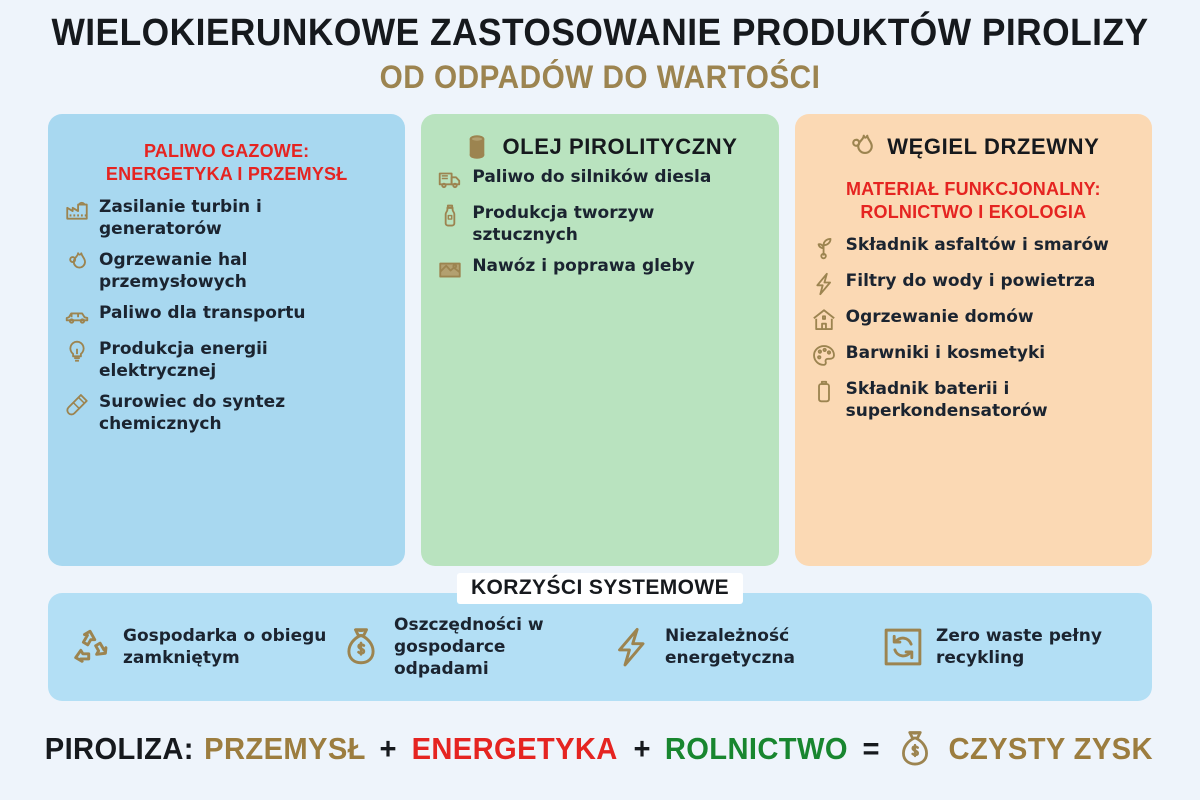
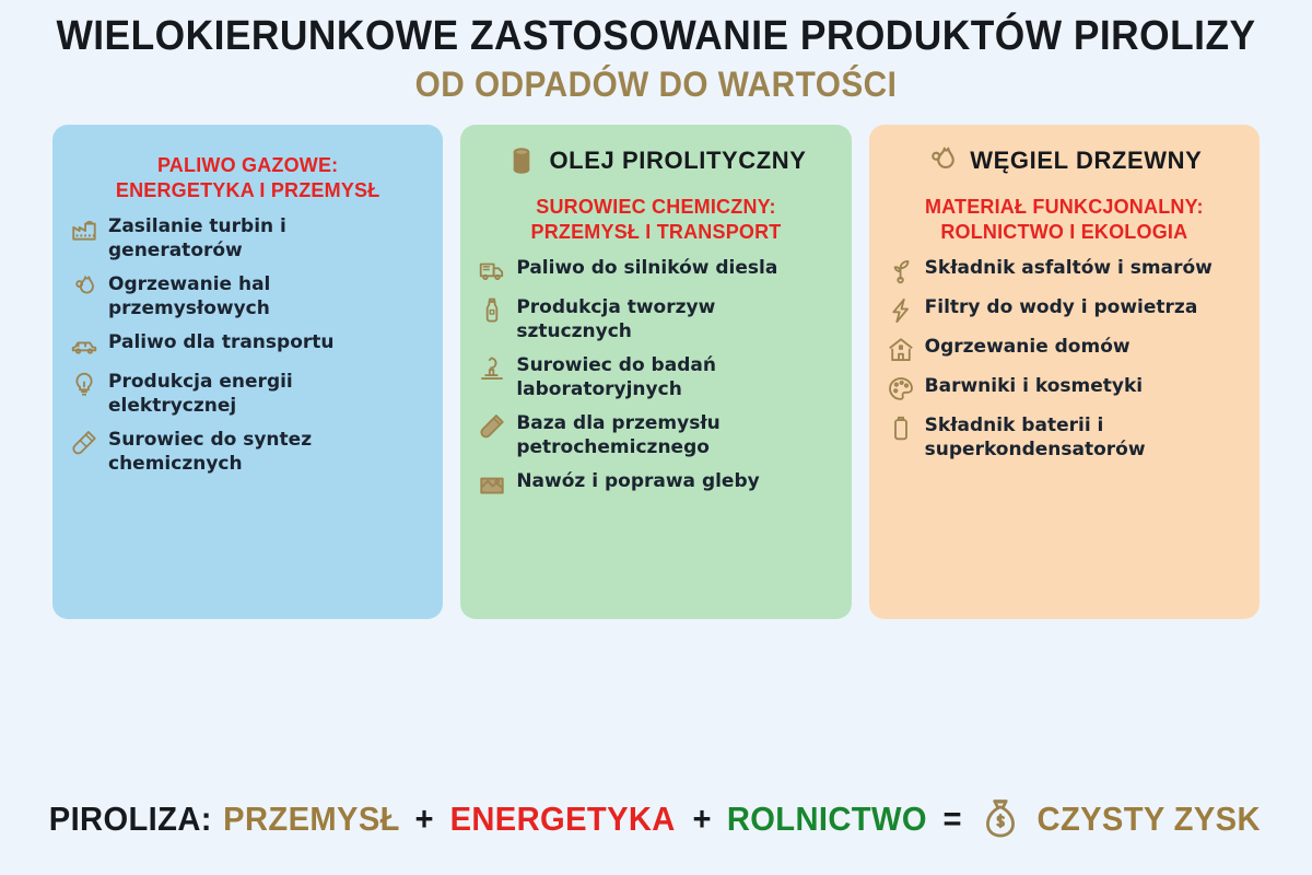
  WIELOKIERUNKOWE ZASTOSOWANIE PRODUKTÓW PIROLIZY
  OD ODPADÓW DO WARTOŚCI
  PALIWO GAZOWE:
  ENERGETYKA I PRZEMYSŁ
  Zasilanie turbin i generatorów
  Ogrzewanie hal przemysłowych
  Paliwo dla transportu
  Produkcja energii elektrycznej
  Surowiec do syntez chemicznych
  OLEJ PIROLITYCZNY
+ SUROWIEC CHEMICZNY:
+ PRZEMYSŁ I TRANSPORT
  Paliwo do silników diesla
  Produkcja tworzyw sztucznych
+ Surowiec do badań laboratoryjnych
+ Baza dla przemysłu petrochemicznego
  Nawóz i poprawa gleby
  WĘGIEL DRZEWNY
  MATERIAŁ FUNKCJONALNY:
  ROLNICTWO I EKOLOGIA
  Składnik asfaltów i smarów
  Filtry do wody i powietrza
  Ogrzewanie domów
  Barwniki i kosmetyki
  Składnik baterii i superkondensatorów
- KORZYŚCI SYSTEMOWE
- Gospodarka o obiegu zamkniętym
- Oszczędności w gospodarce odpadami
- Niezależność energetyczna
- Zero waste pełny recykling
  PIROLIZA:
  PRZEMYSŁ
  +
  ENERGETYKA
  +
  ROLNICTWO
  =
  CZYSTY ZYSK
